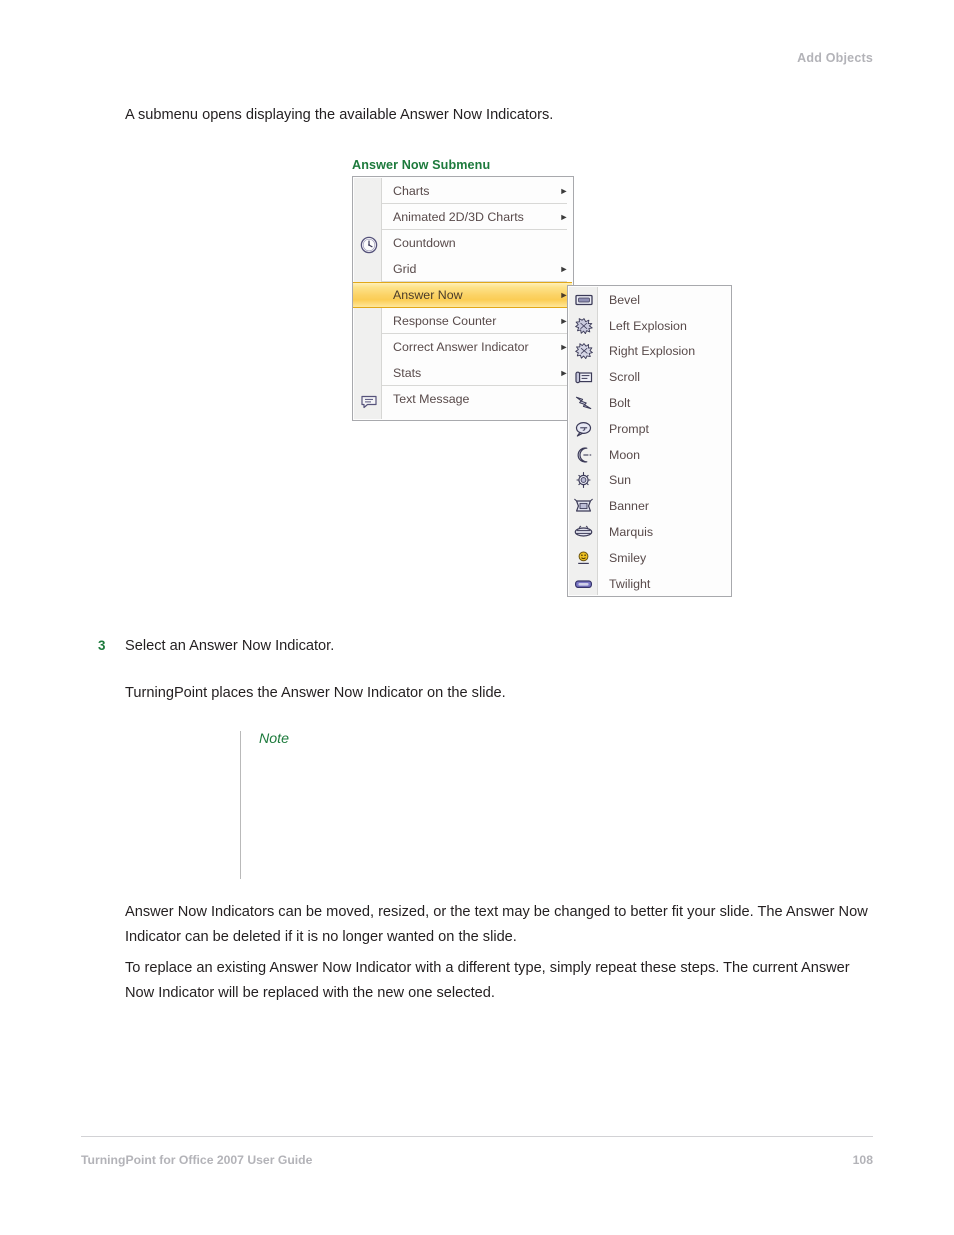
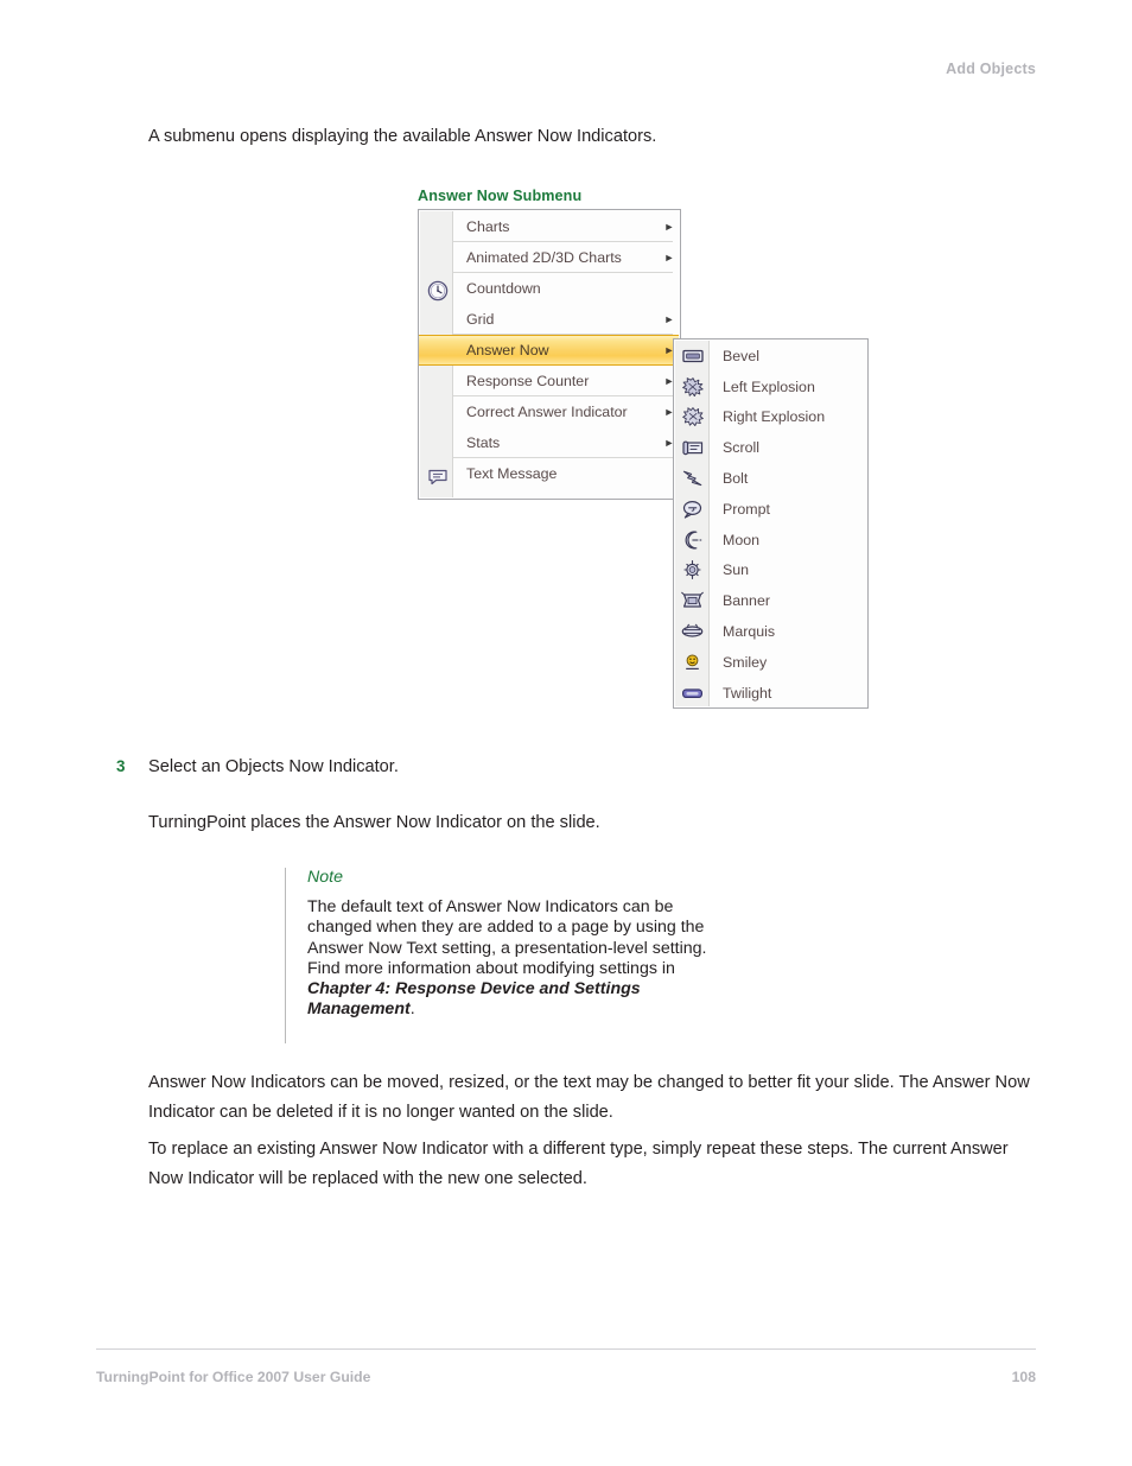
  Add Objects
  A submenu opens displaying the available Answer Now Indicators.
  Answer Now Submenu
  Charts
  ►
  Animated 2D/3D Charts
  ►
  Countdown
  Grid
  ►
  Answer Now
  ►
  Response Counter
  ►
  Correct Answer Indicator
  ►
  Stats
  ►
  Text Message
  Bevel
  Left Explosion
  Right Explosion
  Scroll
  Bolt
  Prompt
  Moon
  Sun
  Banner
  Marquis
  Smiley
  Twilight
  3
- Select an Answer Now Indicator.
+ Select an Objects Now Indicator.
  TurningPoint places the Answer Now Indicator on the slide.
  Note
+ The default text of Answer Now Indicators can be changed when they are added to a page by using the Answer Now Text setting, a presentation-level setting. Find more information about modifying settings in Chapter 4: Response Device and Settings Management.
  Answer Now Indicators can be moved, resized, or the text may be changed to better fit your slide. The Answer Now Indicator can be deleted if it is no longer wanted on the slide.
  To replace an existing Answer Now Indicator with a different type, simply repeat these steps. The current Answer Now Indicator will be replaced with the new one selected.
  TurningPoint for Office 2007 User Guide
  108
